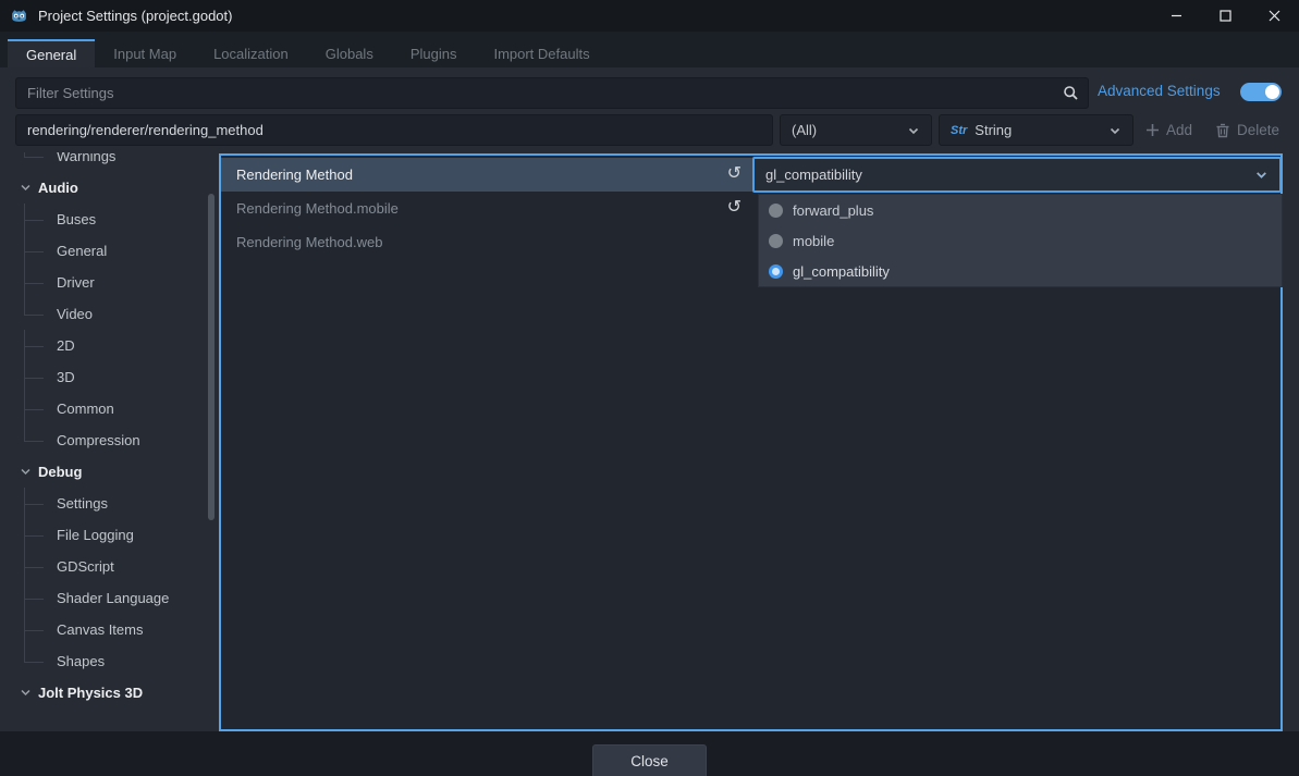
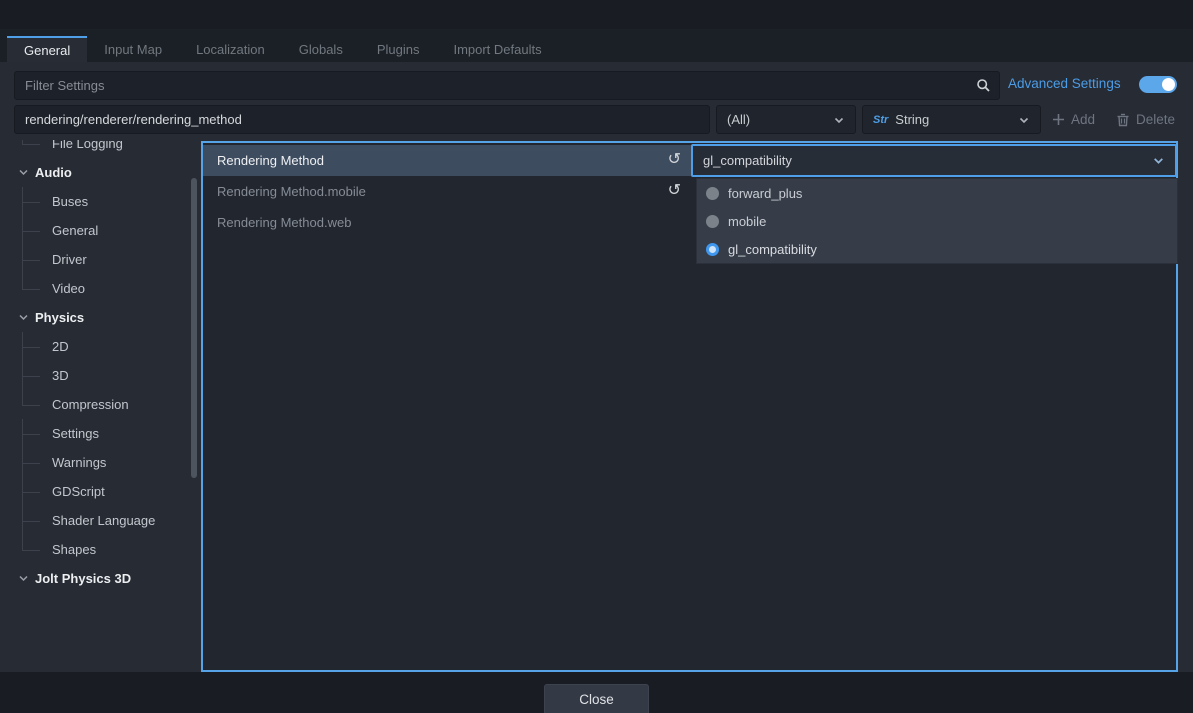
- Project Settings (project.godot)
  General
  Input Map
  Localization
  Globals
  Plugins
  Import Defaults
  Filter Settings
  Advanced Settings
  rendering/renderer/rendering_method
  (All)
  Str
  String
  Add
  Delete
- Warnings
+ File Logging
  Audio
  Buses
  General
  Driver
  Video
+ Physics
  2D
  3D
- Common
  Compression
- Debug
  Settings
- File Logging
+ Warnings
  GDScript
  Shader Language
- Canvas Items
  Shapes
  Jolt Physics 3D
  Rendering Method
  ↺
  gl_compatibility
  Rendering Method.mobile
  ↺
  Rendering Method.web
  forward_plus
  mobile
  gl_compatibility
  Close
